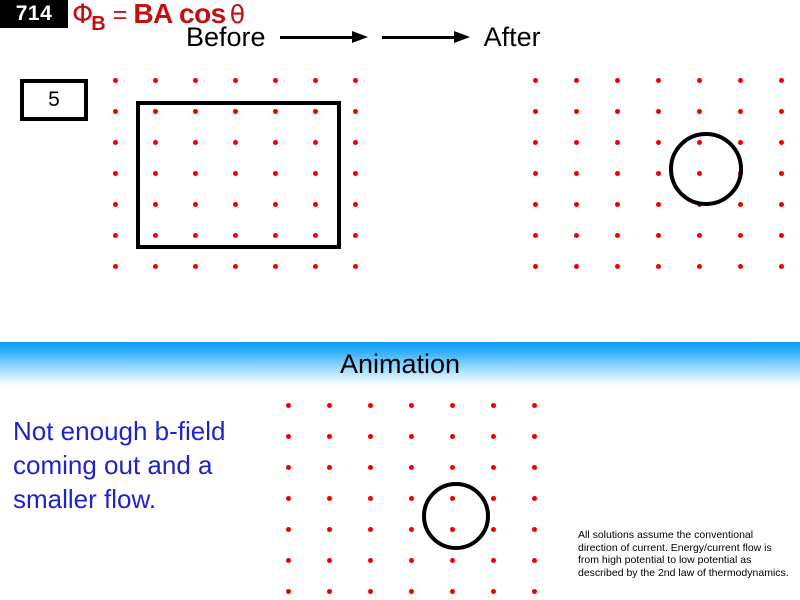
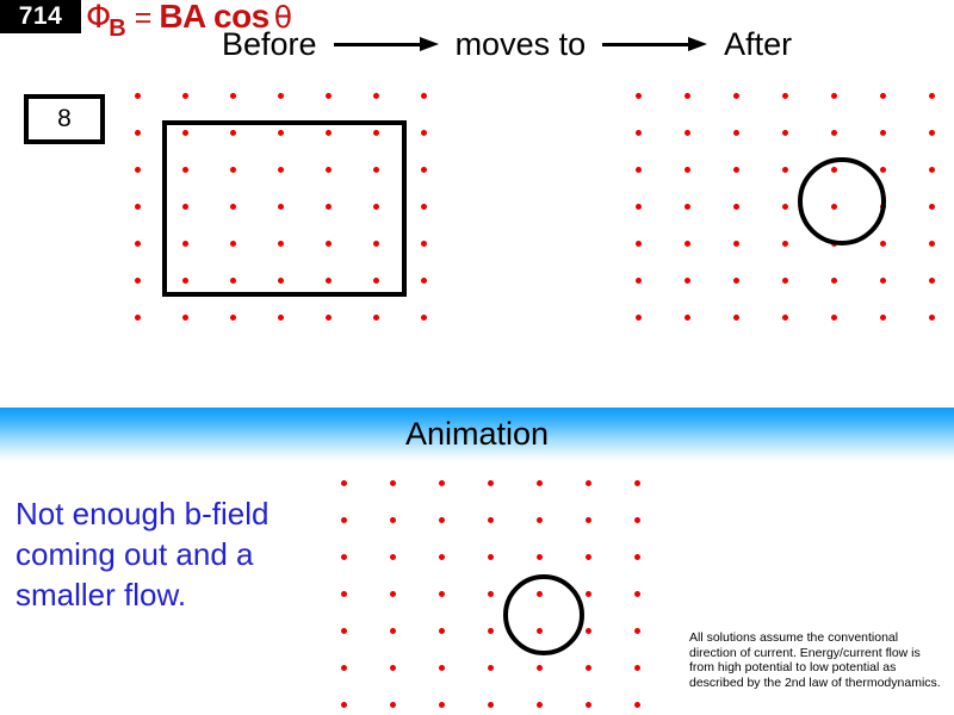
  714
  ΦB = BA cos θ
  Before
+ moves to
  After
- 5
+ 8
  Animation
  Not enough b-field coming out and a smaller flow.
  All solutions assume the conventional direction of current. Energy/current flow is from high potential to low potential as described by the 2nd law of thermodynamics.
